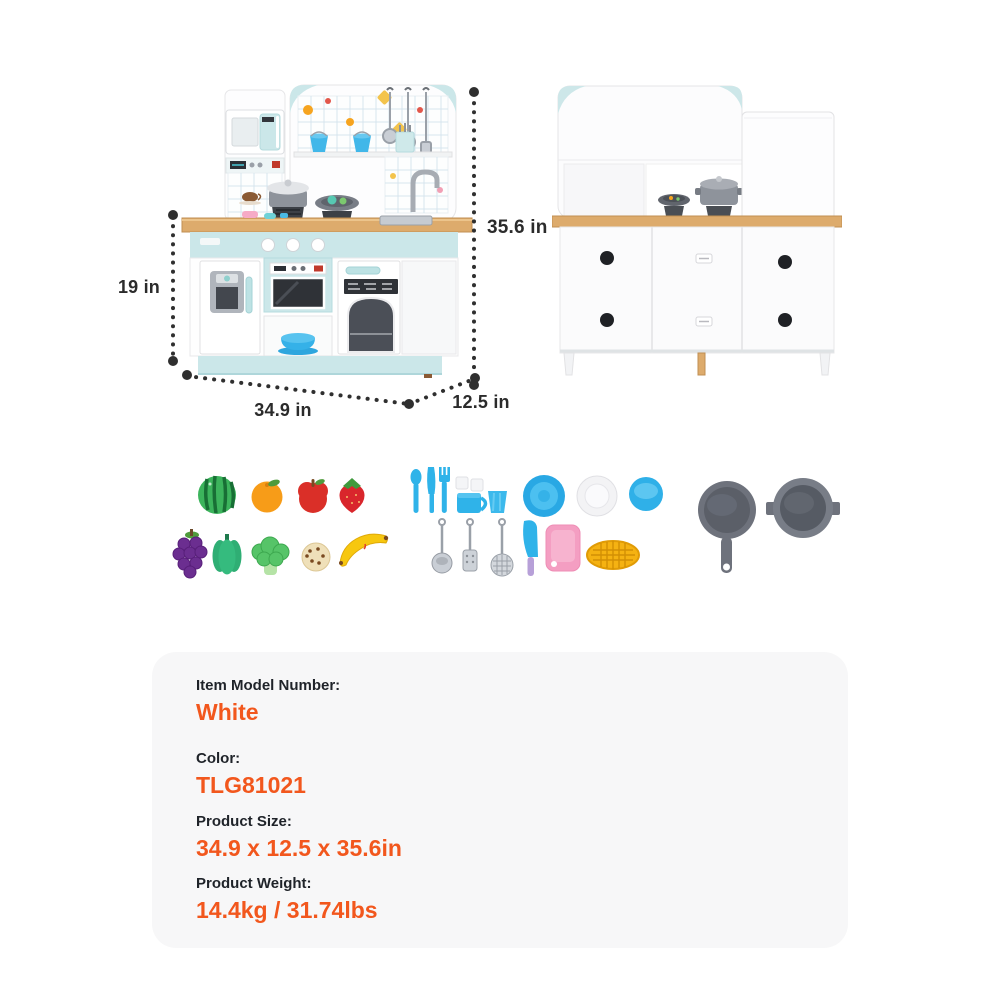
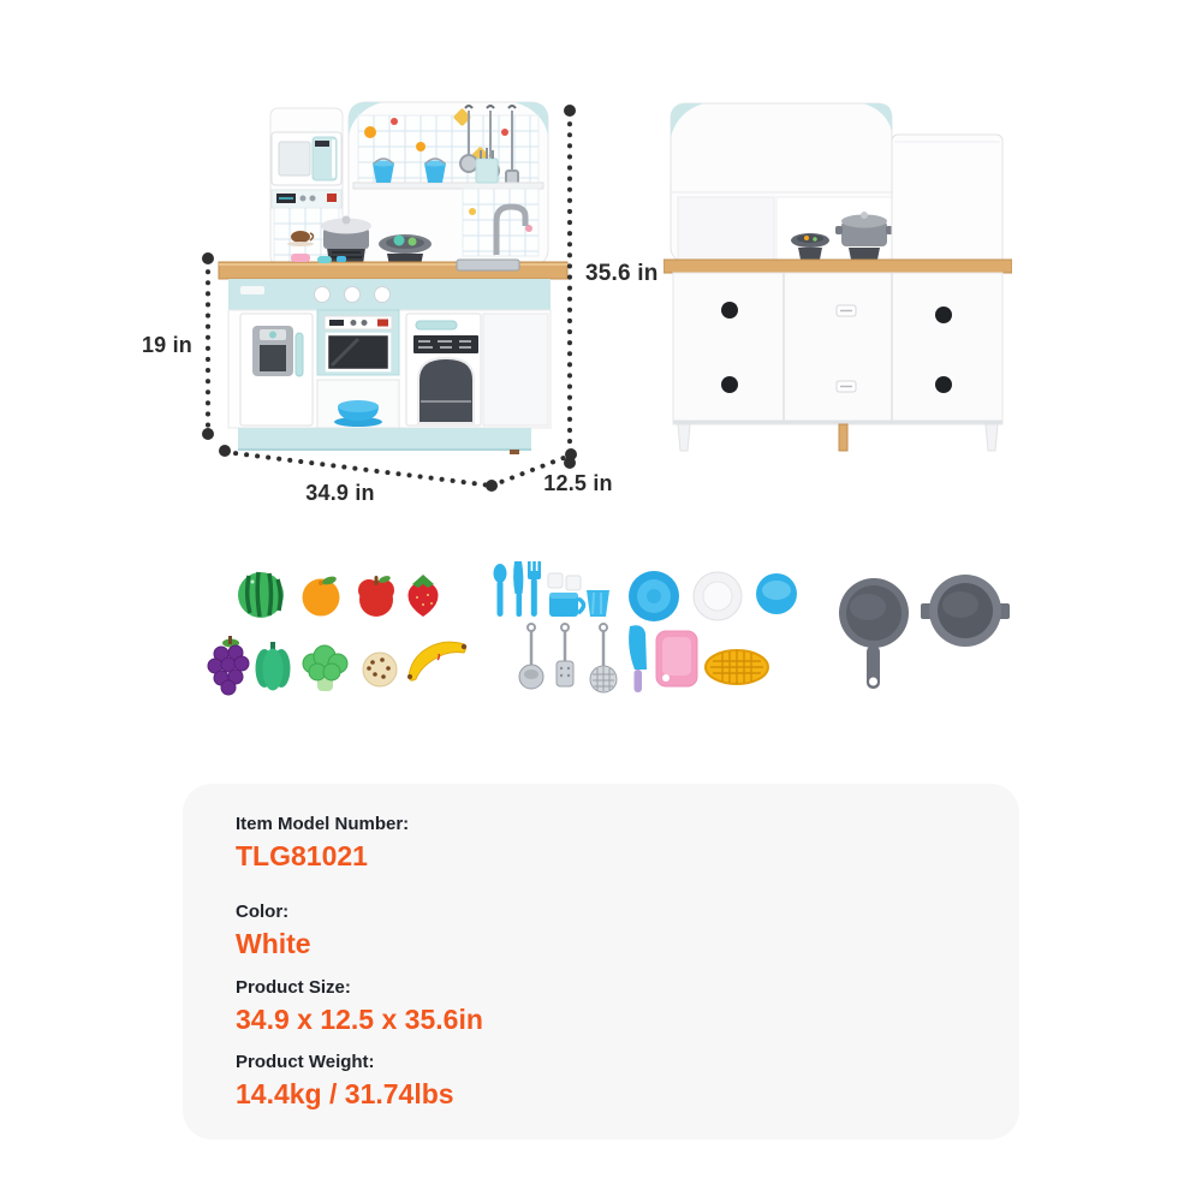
  19 in
  35.6 in
  34.9 in
  12.5 in
  Item Model Number:
- White
+ TLG81021
  Color:
- TLG81021
+ White
  Product Size:
  34.9 x 12.5 x 35.6in
  Product Weight:
  14.4kg / 31.74lbs
